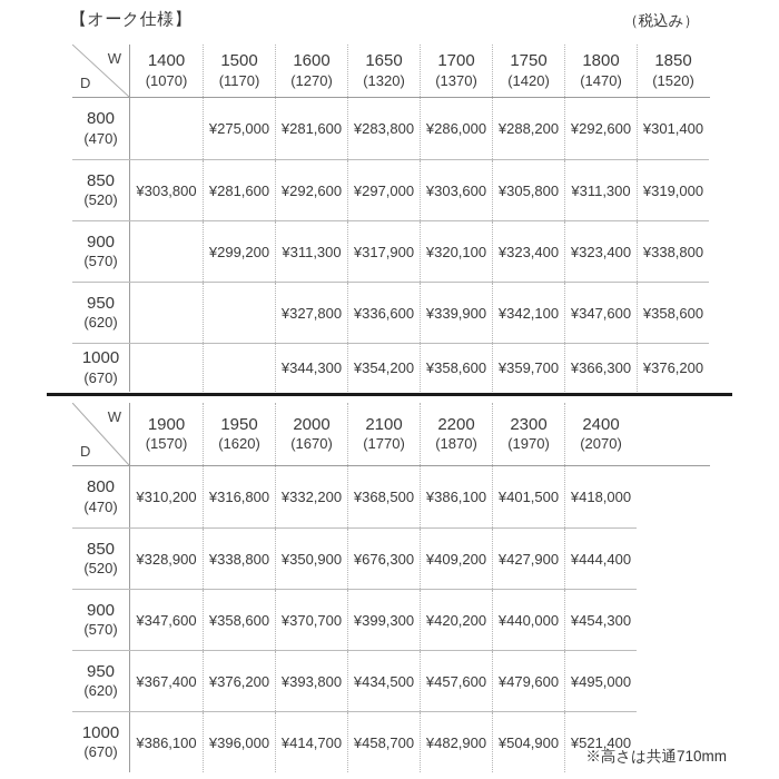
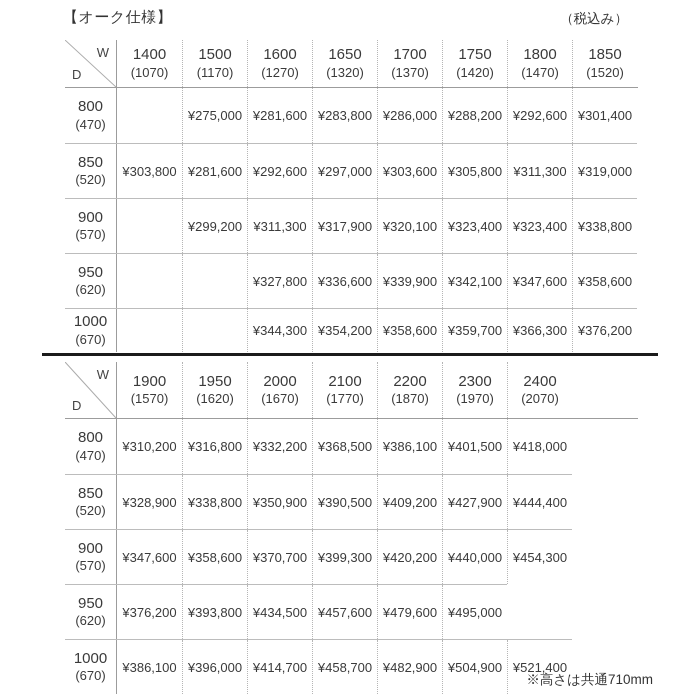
  【オーク仕様】
  （税込み）
  W
  D
  1400
  (1070)
  1500
  (1170)
  1600
  (1270)
  1650
  (1320)
  1700
  (1370)
  1750
  (1420)
  1800
  (1470)
  1850
  (1520)
  800
  (470)
  ¥275,000
  ¥281,600
  ¥283,800
  ¥286,000
  ¥288,200
  ¥292,600
  ¥301,400
  850
  (520)
  ¥303,800
  ¥281,600
  ¥292,600
  ¥297,000
  ¥303,600
  ¥305,800
  ¥311,300
  ¥319,000
  900
  (570)
  ¥299,200
  ¥311,300
  ¥317,900
  ¥320,100
  ¥323,400
  ¥323,400
  ¥338,800
  950
  (620)
  ¥327,800
  ¥336,600
  ¥339,900
  ¥342,100
  ¥347,600
  ¥358,600
  1000
  (670)
  ¥344,300
  ¥354,200
  ¥358,600
  ¥359,700
  ¥366,300
  ¥376,200
  W
  D
  1900
  (1570)
  1950
  (1620)
  2000
  (1670)
  2100
  (1770)
  2200
  (1870)
  2300
  (1970)
  2400
  (2070)
  800
  (470)
  ¥310,200
  ¥316,800
  ¥332,200
  ¥368,500
  ¥386,100
  ¥401,500
  ¥418,000
  850
  (520)
  ¥328,900
  ¥338,800
  ¥350,900
- ¥676,300
+ ¥390,500
  ¥409,200
  ¥427,900
  ¥444,400
  900
  (570)
  ¥347,600
  ¥358,600
  ¥370,700
  ¥399,300
  ¥420,200
  ¥440,000
  ¥454,300
  950
  (620)
- ¥367,400
  ¥376,200
  ¥393,800
  ¥434,500
  ¥457,600
  ¥479,600
  ¥495,000
  1000
  (670)
  ¥386,100
  ¥396,000
  ¥414,700
  ¥458,700
  ¥482,900
  ¥504,900
  ¥521,400
  ※高さは共通710mm
